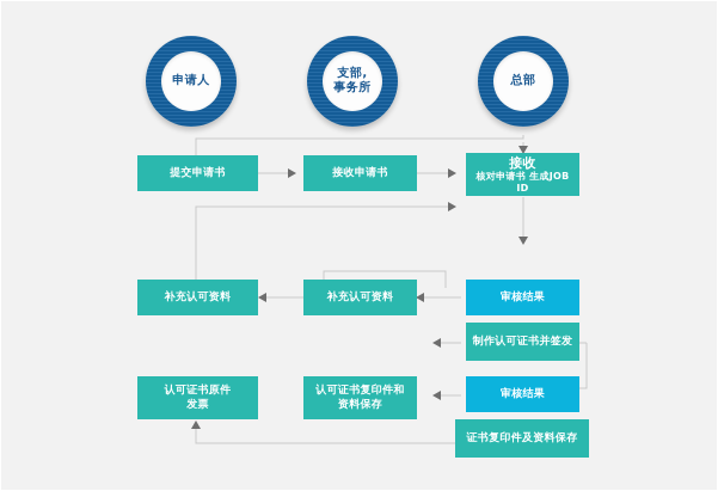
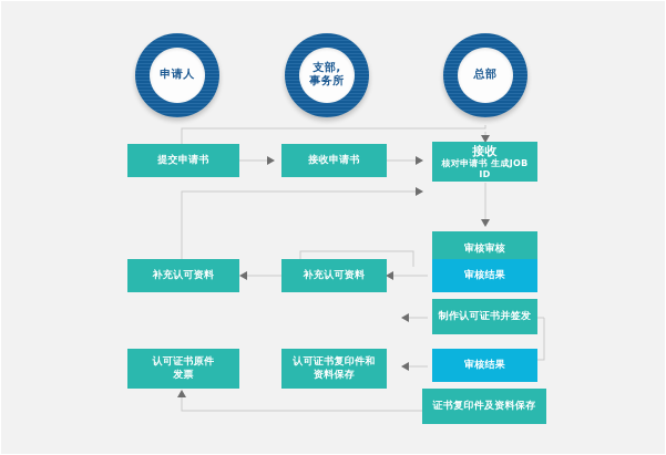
  申请人
  支部,
  事务所
  总部
  提交申请书
  接收申请书
  接收
  核对申请书 生成JOB ID
+ 审核审核
  审核结果
  补充认可资料
  补充认可资料
  制作认可证书并签发
  审核结果
  认可证书原件
  发票
  认可证书复印件和
  资料保存
  证书复印件及资料保存
